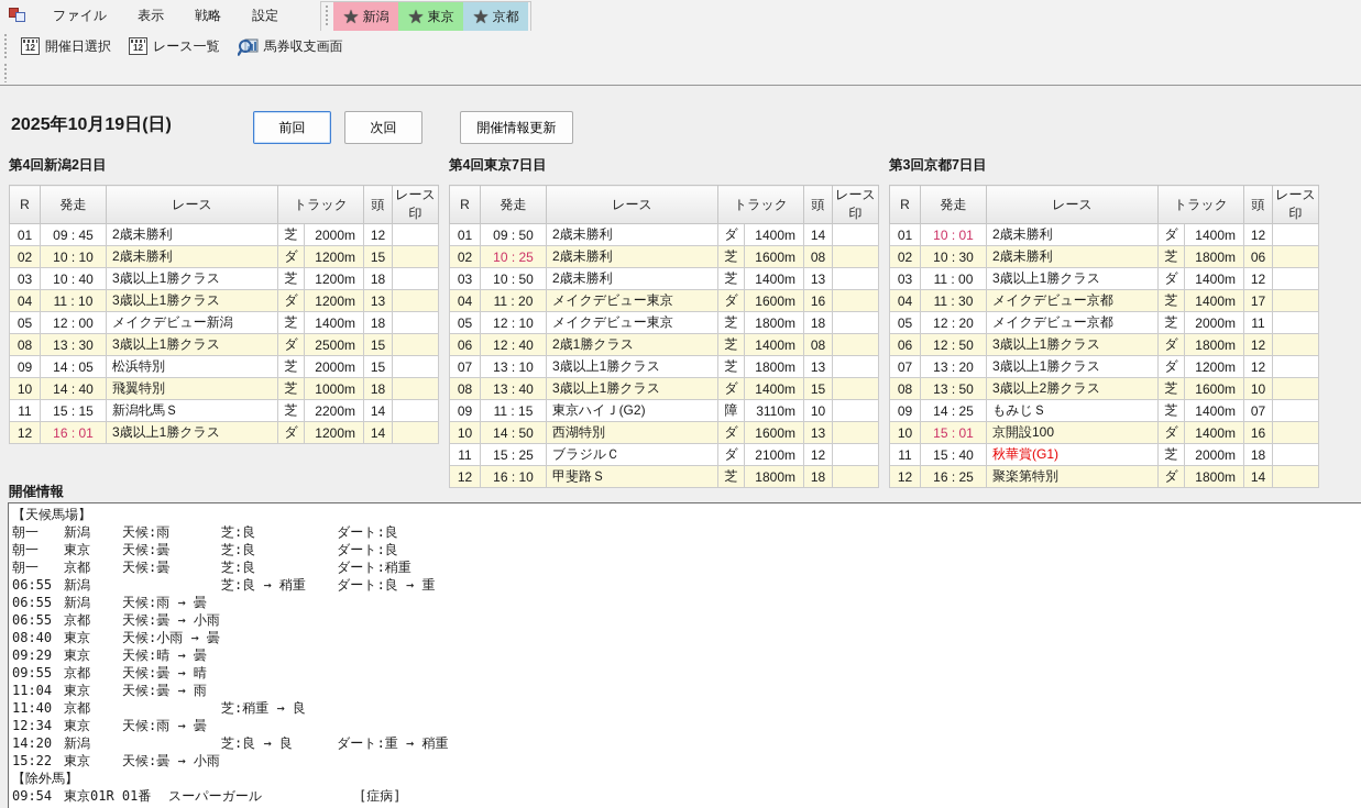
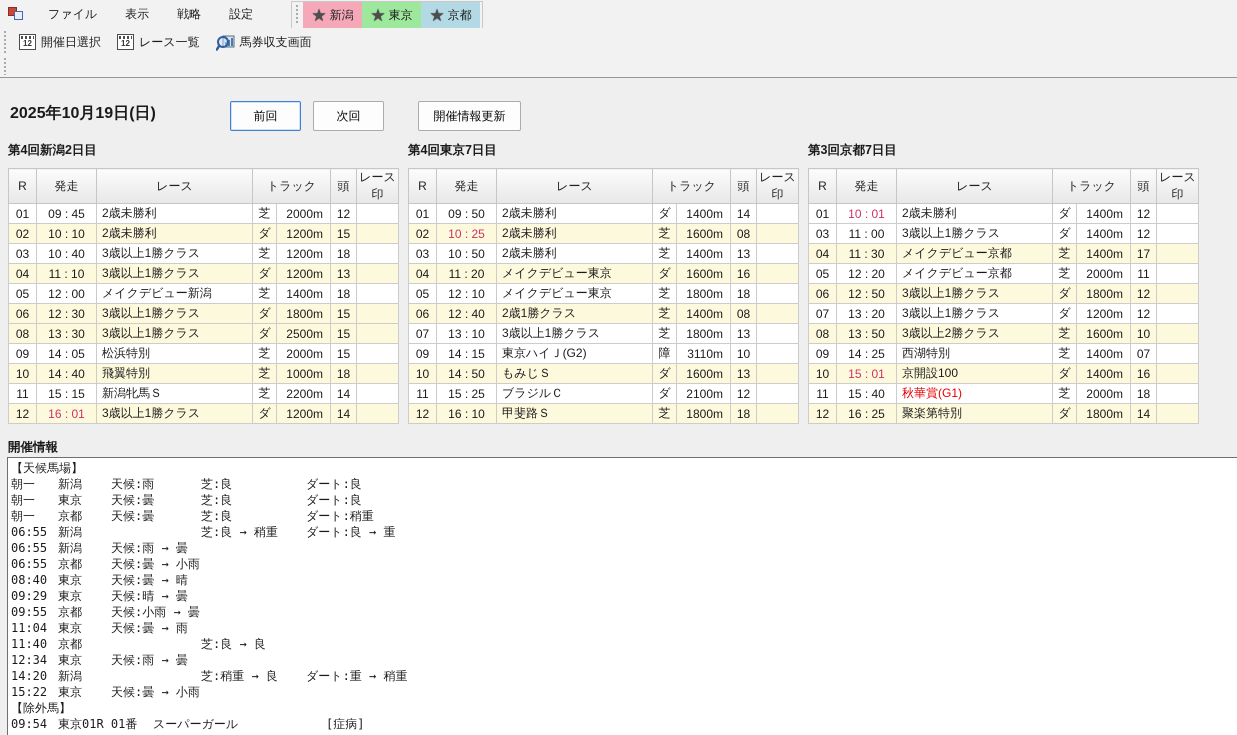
  ファイル
  表示
  戦略
  設定
  ★
  新潟
  ★
  東京
  ★
  京都
  12
  開催日選択
  12
  レース一覧
  馬券収支画面
  2025年10月19日(日)
  前回
  次回
  開催情報更新
  第4回新潟2日目
  R	発走	レース	トラック	頭	レース印
  01	09 : 45	2歳未勝利	芝	2000m	12
  02	10 : 10	2歳未勝利	ダ	1200m	15
  03	10 : 40	3歳以上1勝クラス	芝	1200m	18
  04	11 : 10	3歳以上1勝クラス	ダ	1200m	13
  05	12 : 00	メイクデビュー新潟	芝	1400m	18
+ 06	12 : 30	3歳以上1勝クラス	ダ	1800m	15
  08	13 : 30	3歳以上1勝クラス	ダ	2500m	15
  09	14 : 05	松浜特別	芝	2000m	15
  10	14 : 40	飛翼特別	芝	1000m	18
  11	15 : 15	新潟牝馬Ｓ	芝	2200m	14
  12	16 : 01	3歳以上1勝クラス	ダ	1200m	14
  第4回東京7日目
  R	発走	レース	トラック	頭	レース印
  01	09 : 50	2歳未勝利	ダ	1400m	14
  02	10 : 25	2歳未勝利	芝	1600m	08
  03	10 : 50	2歳未勝利	芝	1400m	13
  04	11 : 20	メイクデビュー東京	ダ	1600m	16
  05	12 : 10	メイクデビュー東京	芝	1800m	18
  06	12 : 40	2歳1勝クラス	芝	1400m	08
  07	13 : 10	3歳以上1勝クラス	芝	1800m	13
- 08	13 : 40	3歳以上1勝クラス	ダ	1400m	15
- 09	11 : 15	東京ハイＪ(G2)	障	3110m	10
+ 09	14 : 15	東京ハイＪ(G2)	障	3110m	10
- 10	14 : 50	西湖特別	ダ	1600m	13
+ 10	14 : 50	もみじＳ	ダ	1600m	13
  11	15 : 25	ブラジルＣ	ダ	2100m	12
  12	16 : 10	甲斐路Ｓ	芝	1800m	18
  第3回京都7日目
  R	発走	レース	トラック	頭	レース印
  01	10 : 01	2歳未勝利	ダ	1400m	12
- 02	10 : 30	2歳未勝利	芝	1800m	06
  03	11 : 00	3歳以上1勝クラス	ダ	1400m	12
  04	11 : 30	メイクデビュー京都	芝	1400m	17
  05	12 : 20	メイクデビュー京都	芝	2000m	11
  06	12 : 50	3歳以上1勝クラス	ダ	1800m	12
  07	13 : 20	3歳以上1勝クラス	ダ	1200m	12
  08	13 : 50	3歳以上2勝クラス	芝	1600m	10
- 09	14 : 25	もみじＳ	芝	1400m	07
+ 09	14 : 25	西湖特別	芝	1400m	07
  10	15 : 01	京開設100	ダ	1400m	16
  11	15 : 40	秋華賞(G1)	芝	2000m	18
  12	16 : 25	聚楽第特別	ダ	1800m	14
  開催情報
  【天候馬場】
  朝一
  新潟
  天候:雨
  芝:良
  ダート:良
  朝一
  東京
  天候:曇
  芝:良
  ダート:良
  朝一
  京都
  天候:曇
  芝:良
  ダート:稍重
  06:55
  新潟
  芝:良 → 稍重
  ダート:良 → 重
  06:55
  新潟
  天候:雨 → 曇
  06:55
  京都
  天候:曇 → 小雨
  08:40
  東京
- 天候:小雨 → 曇
+ 天候:曇 → 晴
  09:29
  東京
  天候:晴 → 曇
  09:55
  京都
- 天候:曇 → 晴
+ 天候:小雨 → 曇
  11:04
  東京
  天候:曇 → 雨
  11:40
  京都
- 芝:稍重 → 良
+ 芝:良 → 良
  12:34
  東京
  天候:雨 → 曇
  14:20
  新潟
- 芝:良 → 良
+ 芝:稍重 → 良
  ダート:重 → 稍重
  15:22
  東京
  天候:曇 → 小雨
  【除外馬】
  09:54
  東京01R 01番
  スーパーガール
  [症病]
